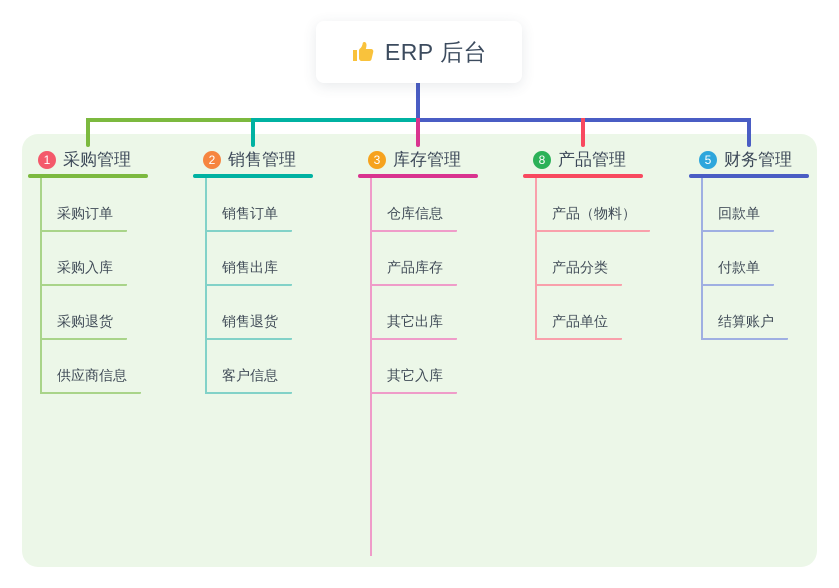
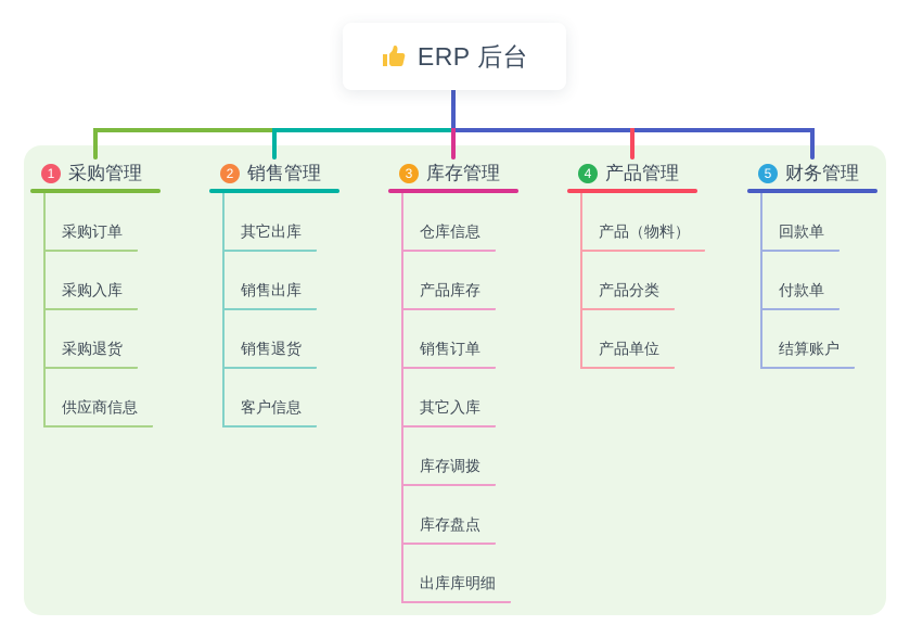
  ERP 后台
  1
  采购管理
  采购订单
  采购入库
  采购退货
  供应商信息
  2
  销售管理
- 销售订单
+ 其它出库
  销售出库
  销售退货
  客户信息
  3
  库存管理
  仓库信息
  产品库存
- 其它出库
+ 销售订单
  其它入库
+ 库存调拨
+ 库存盘点
+ 出库库明细
- 8
+ 4
  产品管理
  产品（物料）
  产品分类
  产品单位
  5
  财务管理
  回款单
  付款单
  结算账户
